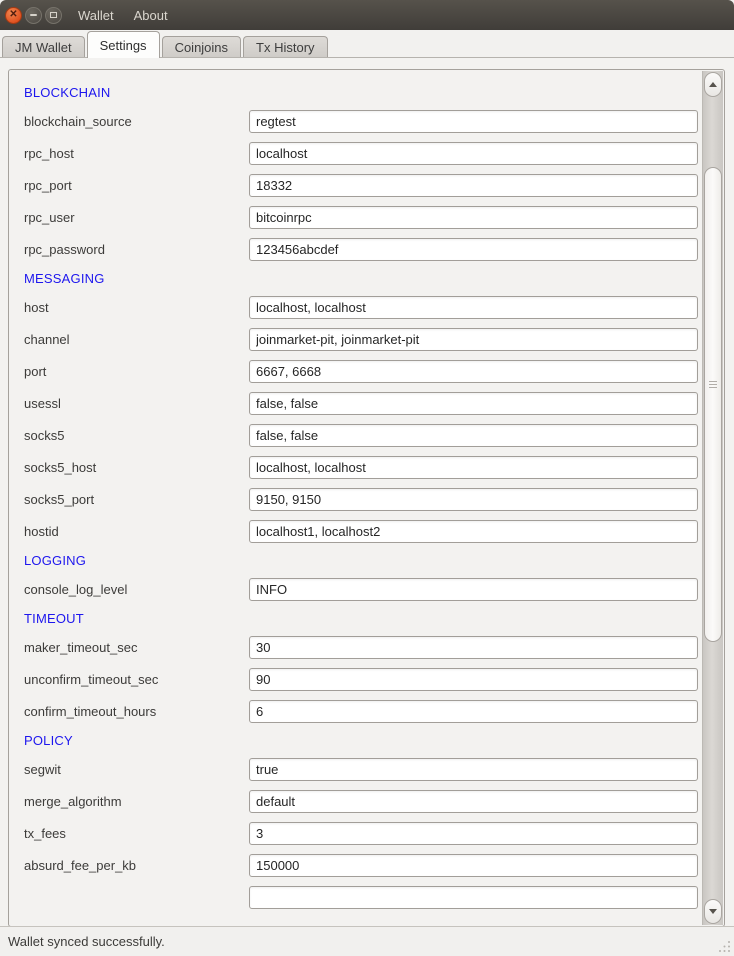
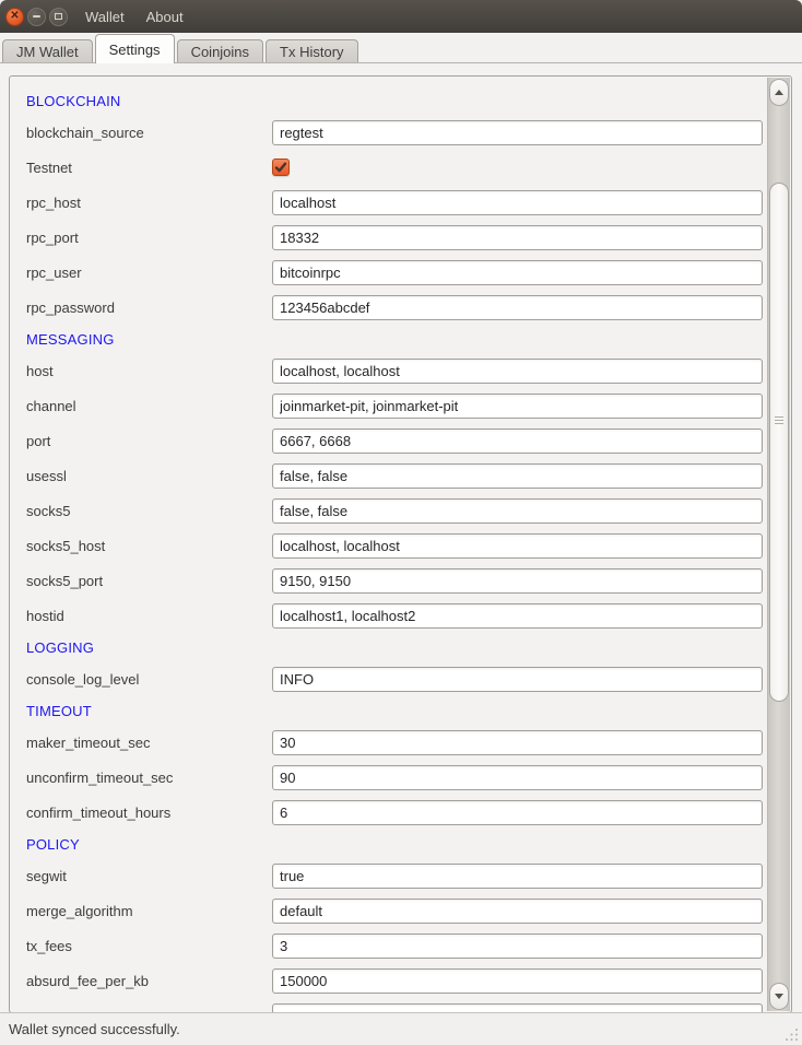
  ✕
  Wallet
  About
  JM Wallet
  Settings
  Coinjoins
  Tx History
  BLOCKCHAIN
  blockchain_source
  regtest
+ Testnet
  rpc_host
  localhost
  rpc_port
  18332
  rpc_user
  bitcoinrpc
  rpc_password
  123456abcdef
  MESSAGING
  host
  localhost, localhost
  channel
  joinmarket-pit, joinmarket-pit
  port
  6667, 6668
  usessl
  false, false
  socks5
  false, false
  socks5_host
  localhost, localhost
  socks5_port
  9150, 9150
  hostid
  localhost1, localhost2
  LOGGING
  console_log_level
  INFO
  TIMEOUT
  maker_timeout_sec
  30
  unconfirm_timeout_sec
  90
  confirm_timeout_hours
  6
  POLICY
  segwit
  true
  merge_algorithm
  default
  tx_fees
  3
  absurd_fee_per_kb
  150000
  Wallet synced successfully.
